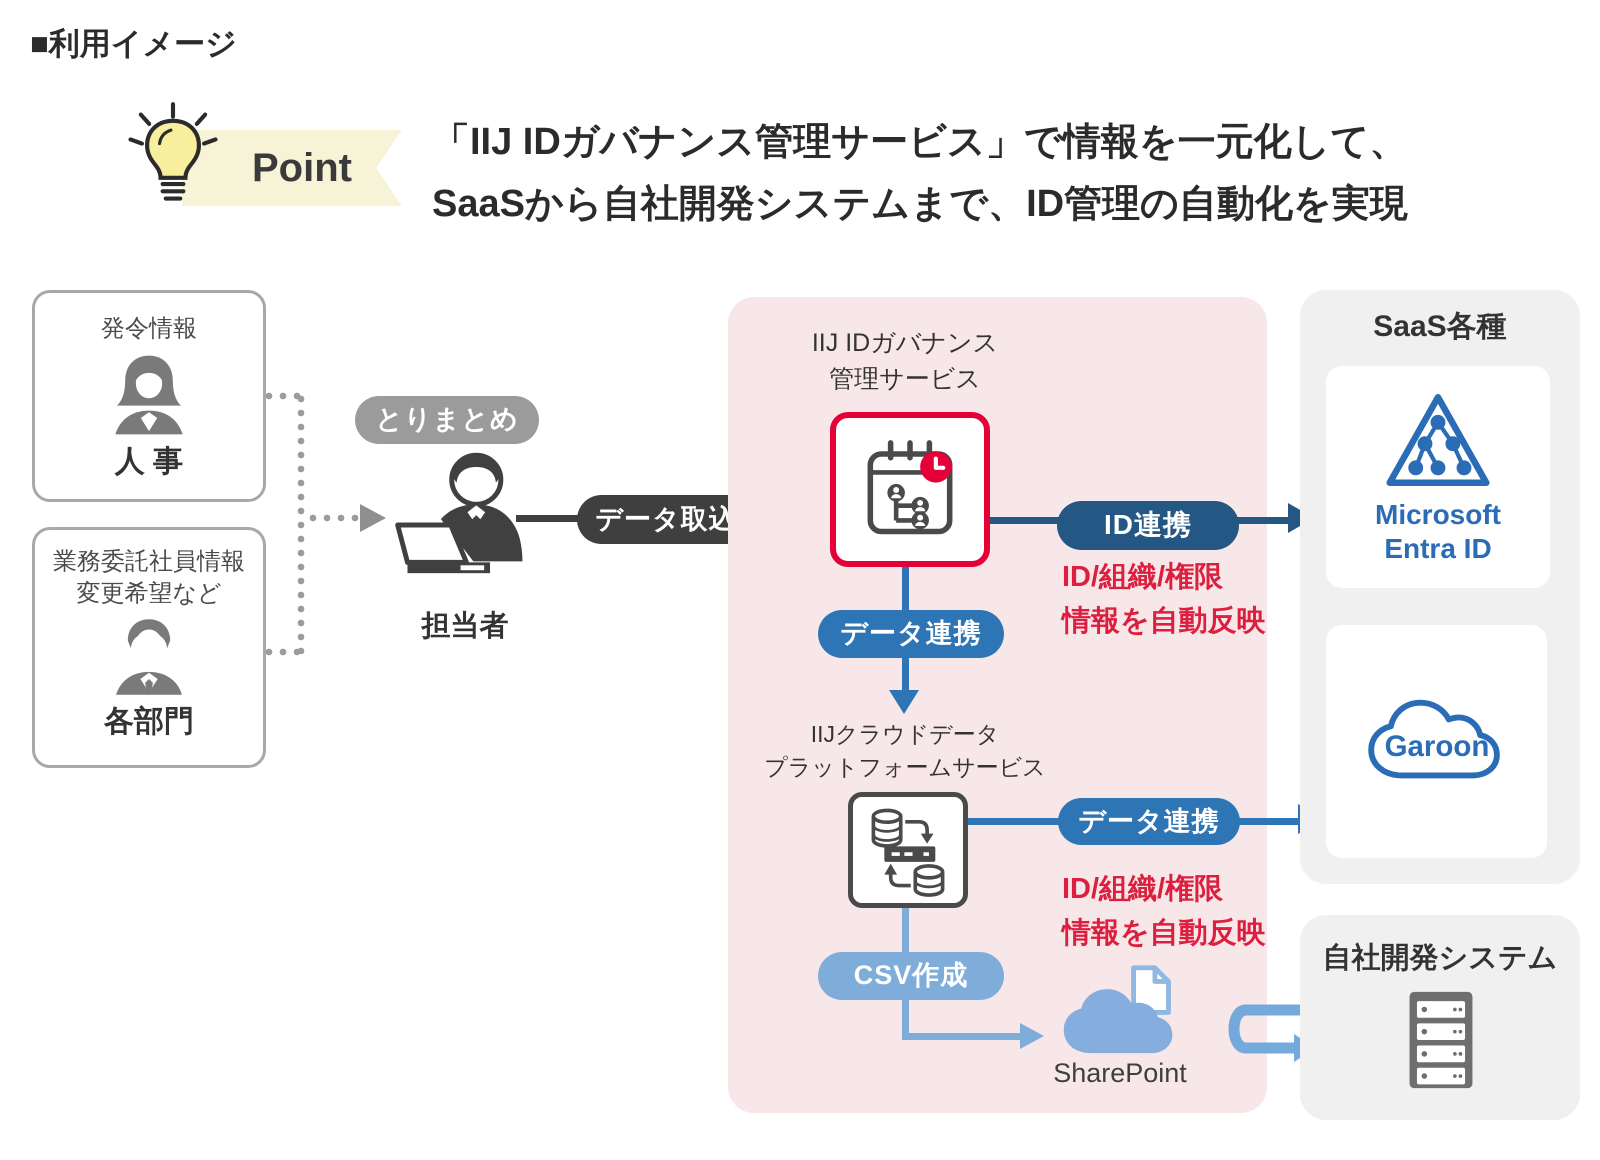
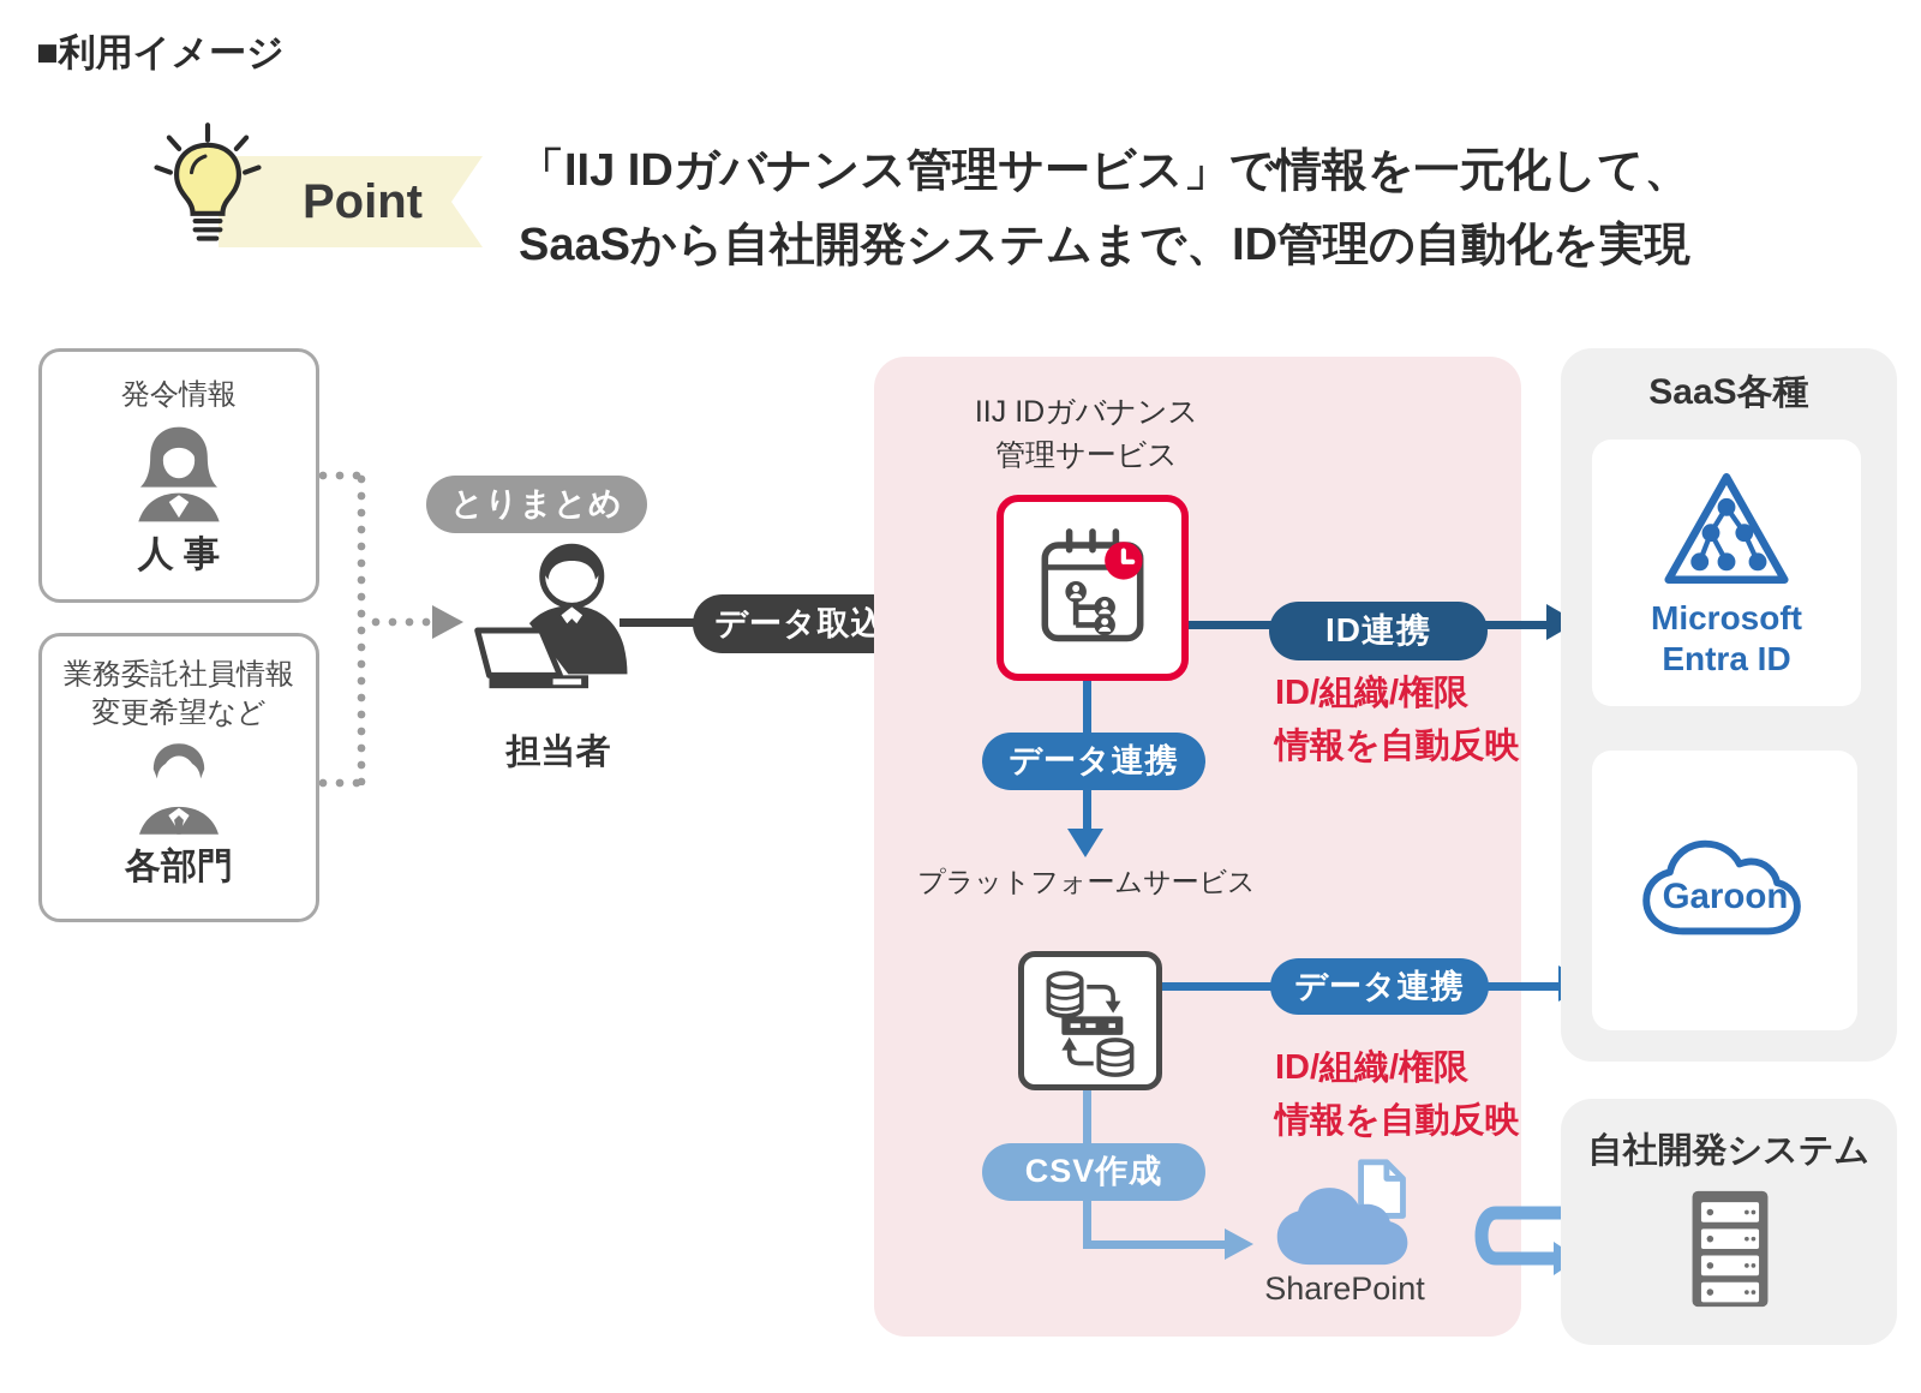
  ■利用イメージ
  Point
  「IIJ IDガバナンス管理サービス」で情報を一元化して、
  SaaSから自社開発システムまで、ID管理の自動化を実現
  発令情報
  人 事
  業務委託社員情報
  変更希望など
  各部門
  とりまとめ
  担当者
  データ取込
  IIJ IDガバナンス
  管理サービス
  ID連携
  ID/組織/権限
  情報を自動反映
  データ連携
- IIJクラウドデータ
  プラットフォームサービス
  データ連携
  ID/組織/権限
  情報を自動反映
  CSV作成
  SharePoint
  SaaS各種
  Microsoft
  Entra ID
  Garoon
  自社開発システム
